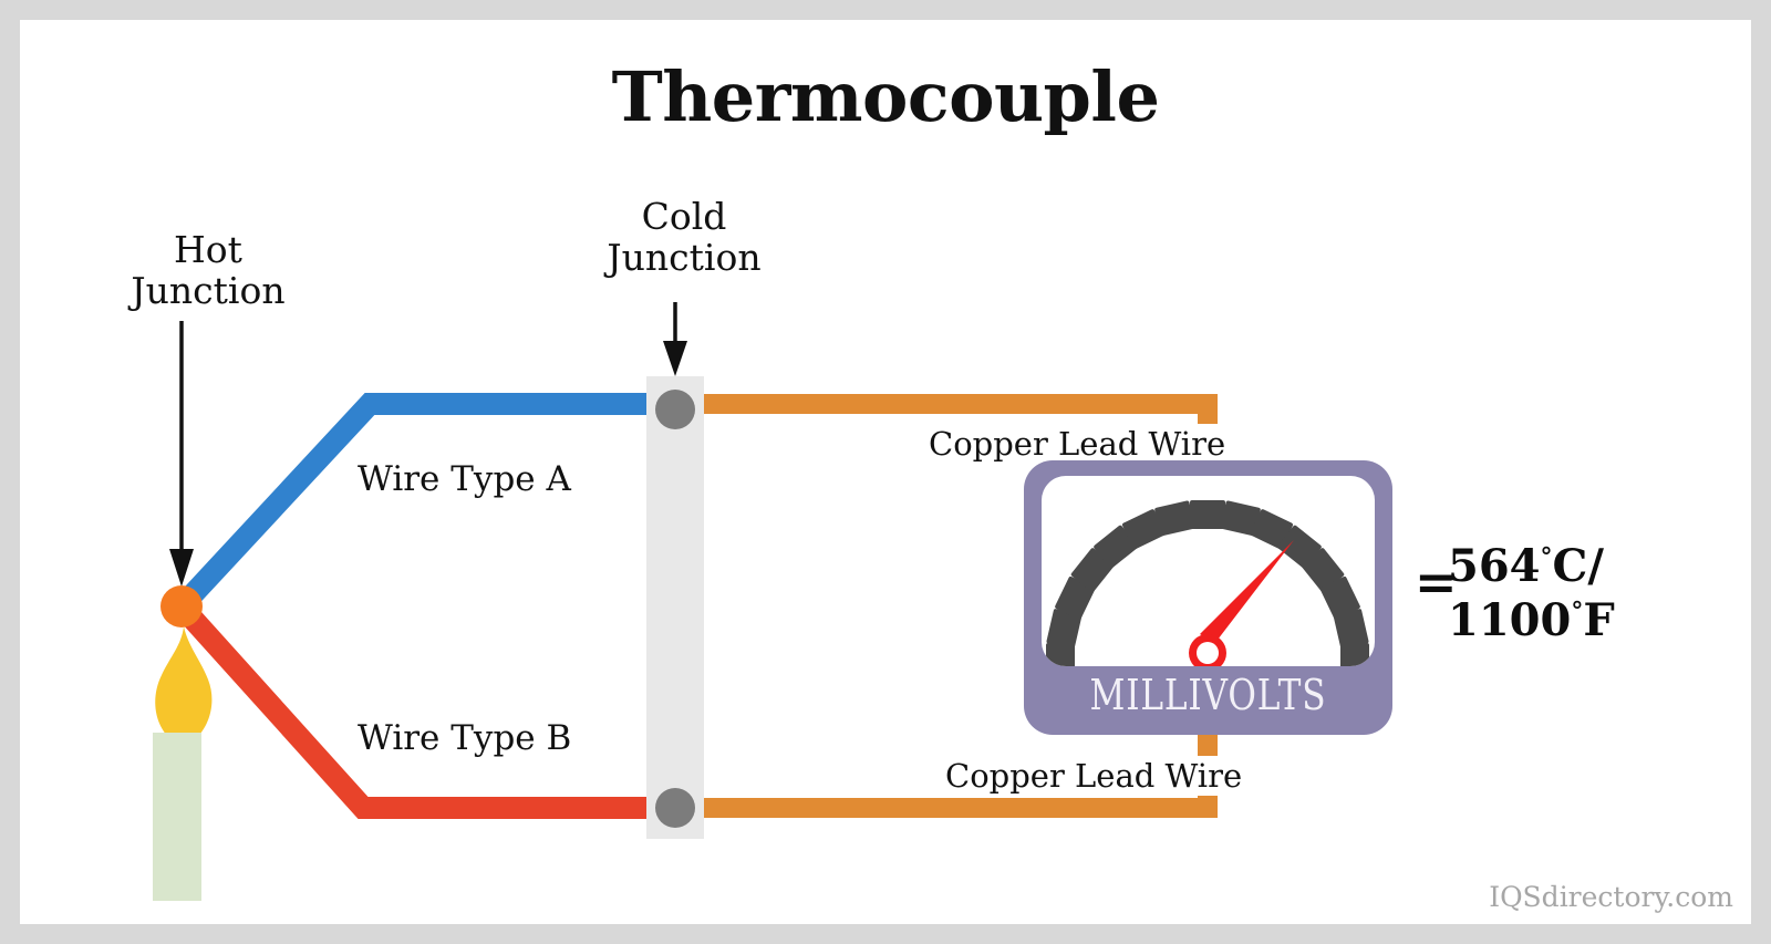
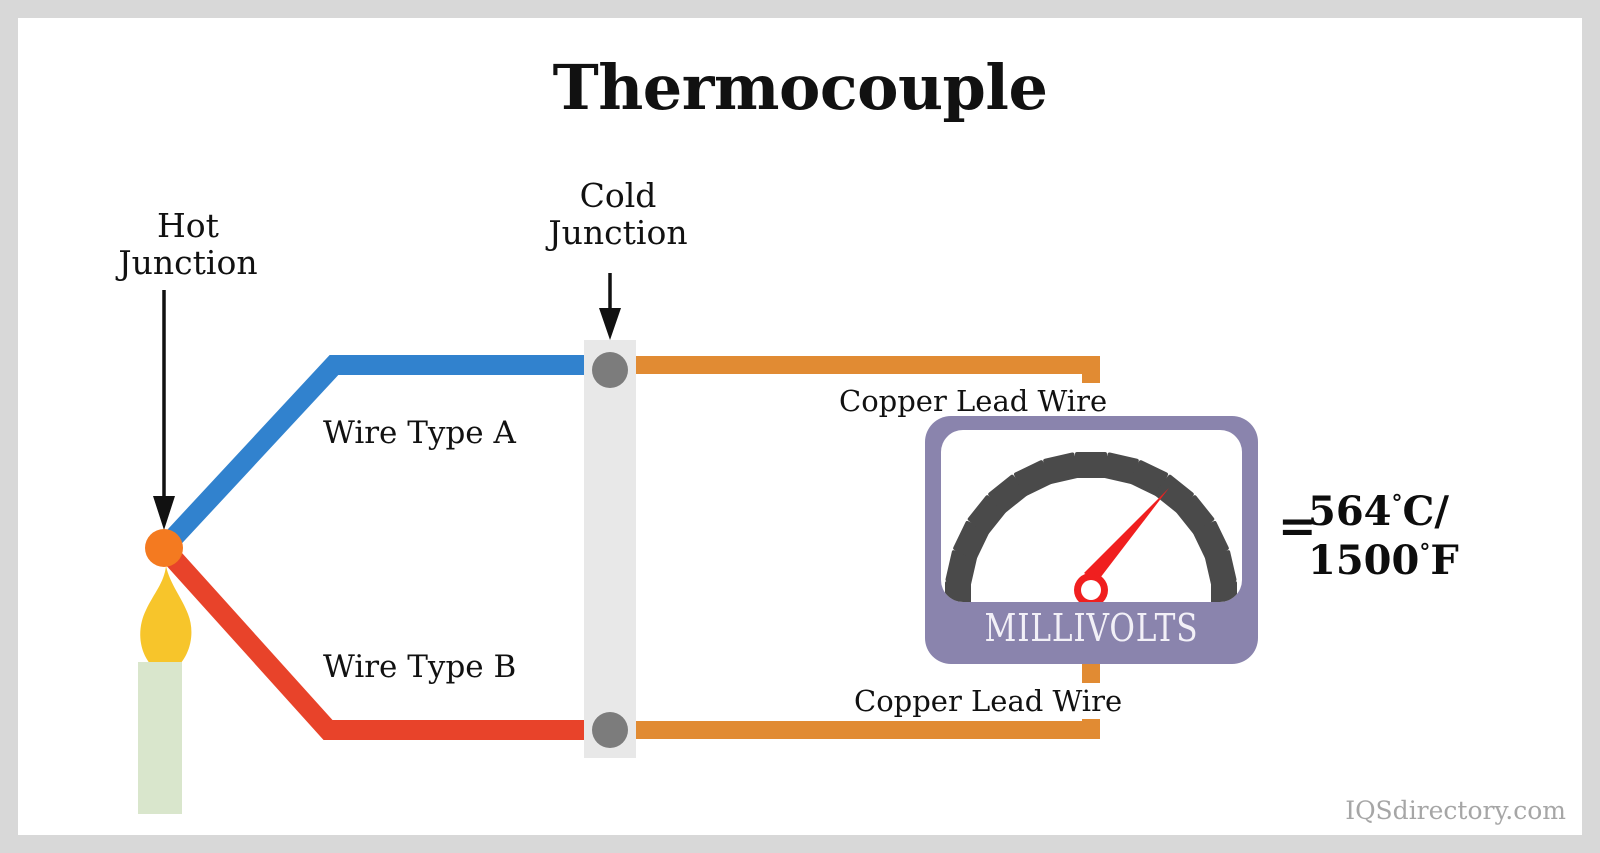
  Thermocouple
  Hot
  Junction
  Cold
  Junction
  Wire Type A
  Wire Type B
  Copper Lead Wire
  Copper Lead Wire
  MILLIVOLTS
  =
  564°C/
- 1100°F
+ 1500°F
  IQSdirectory.com
